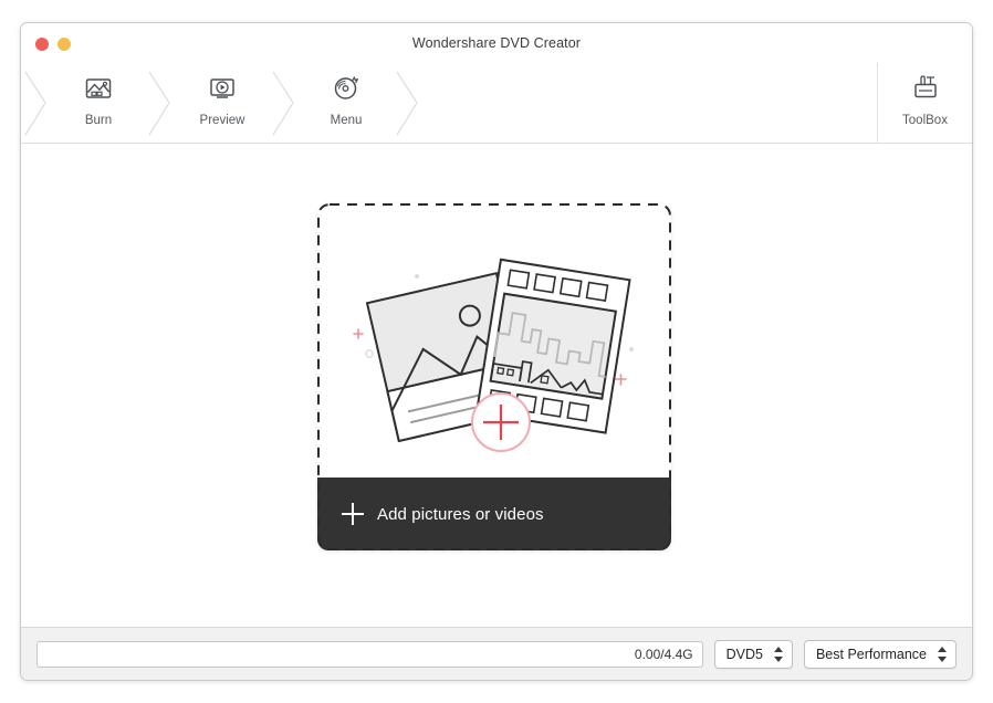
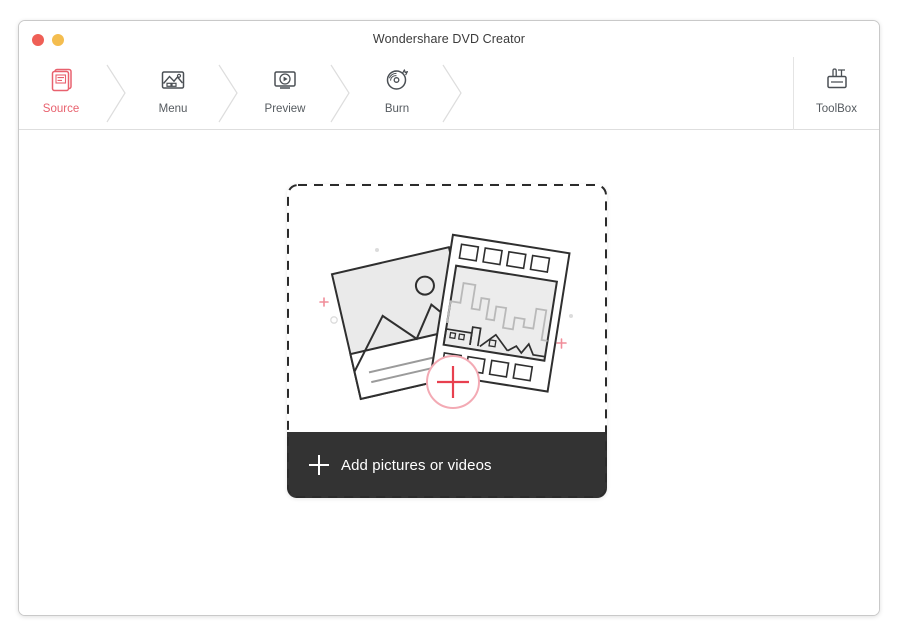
  Wondershare DVD Creator
+ Source
- Burn
+ Menu
  Preview
- Menu
+ Burn
  ToolBox
  Add pictures or videos
- 0.00/4.4G
- DVD5
- Best Performance
